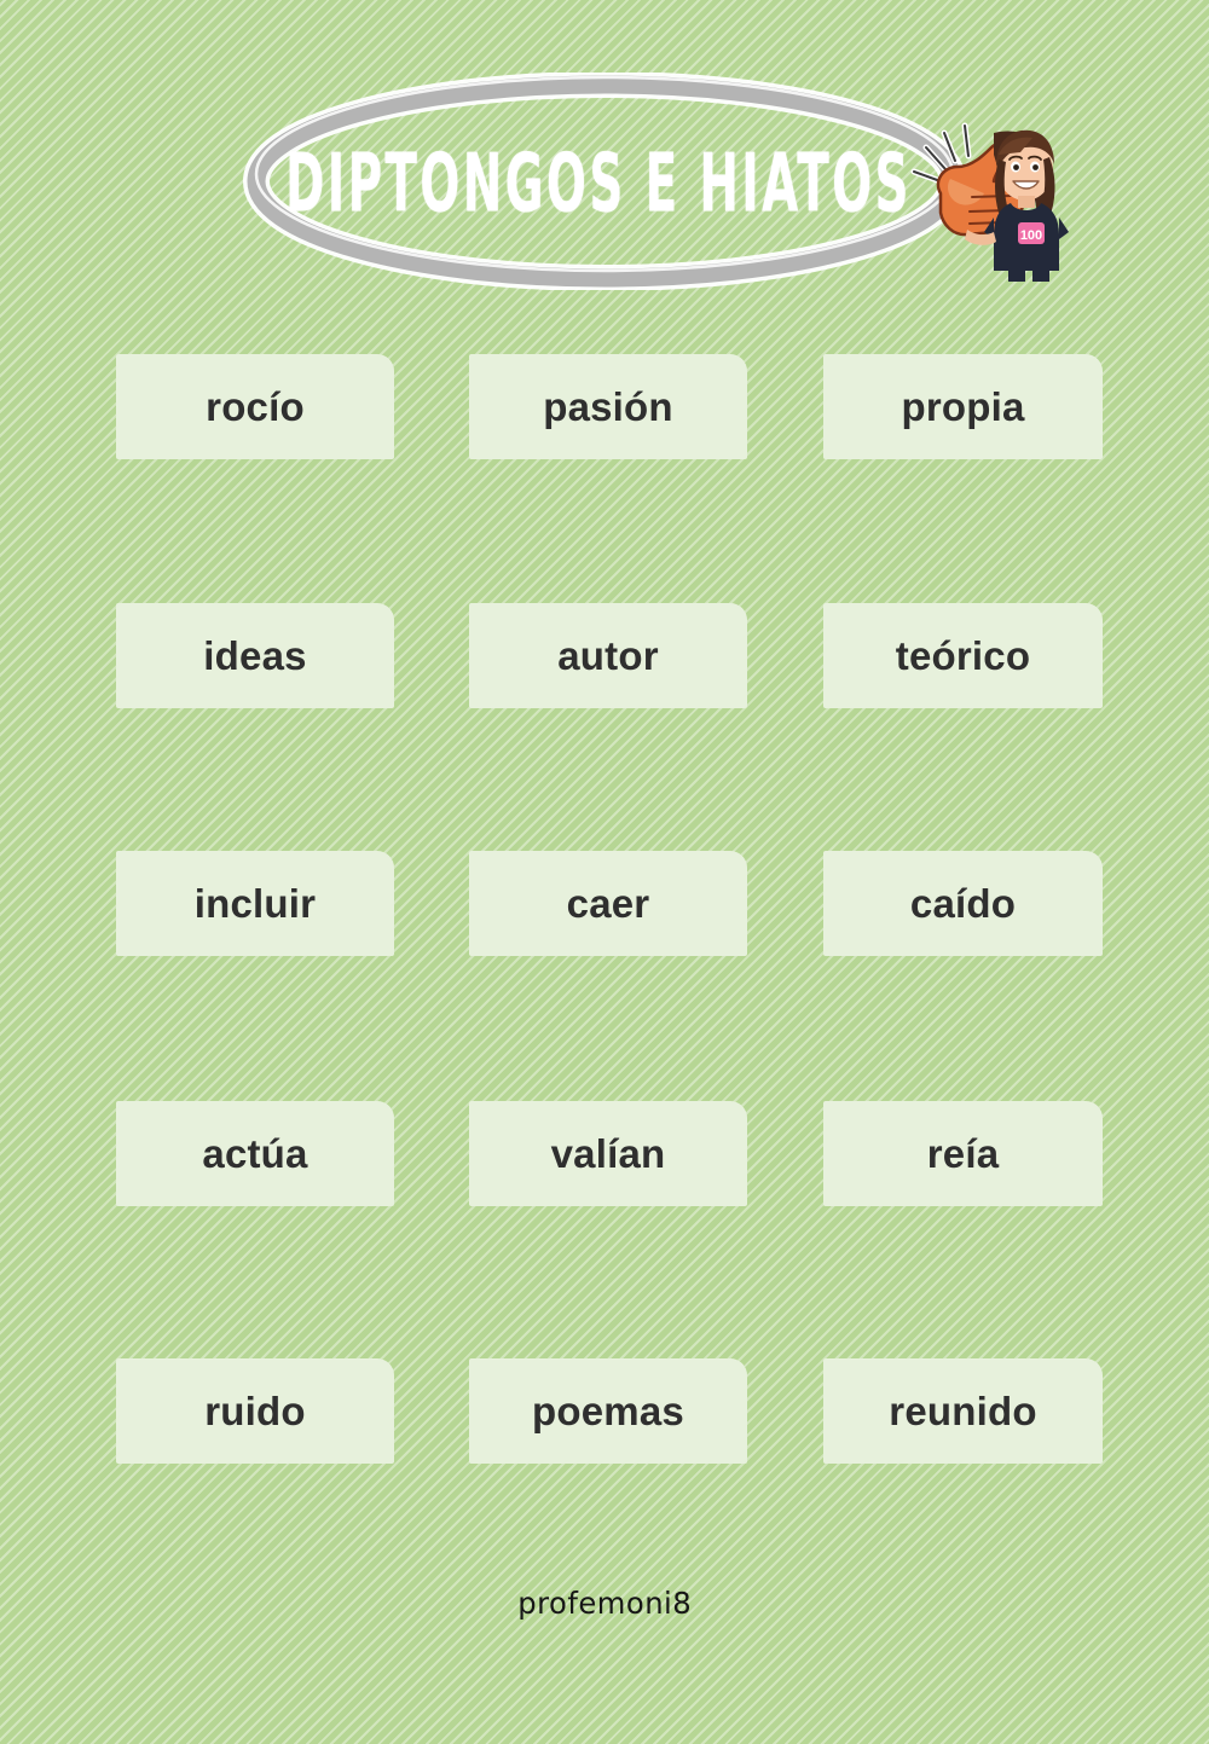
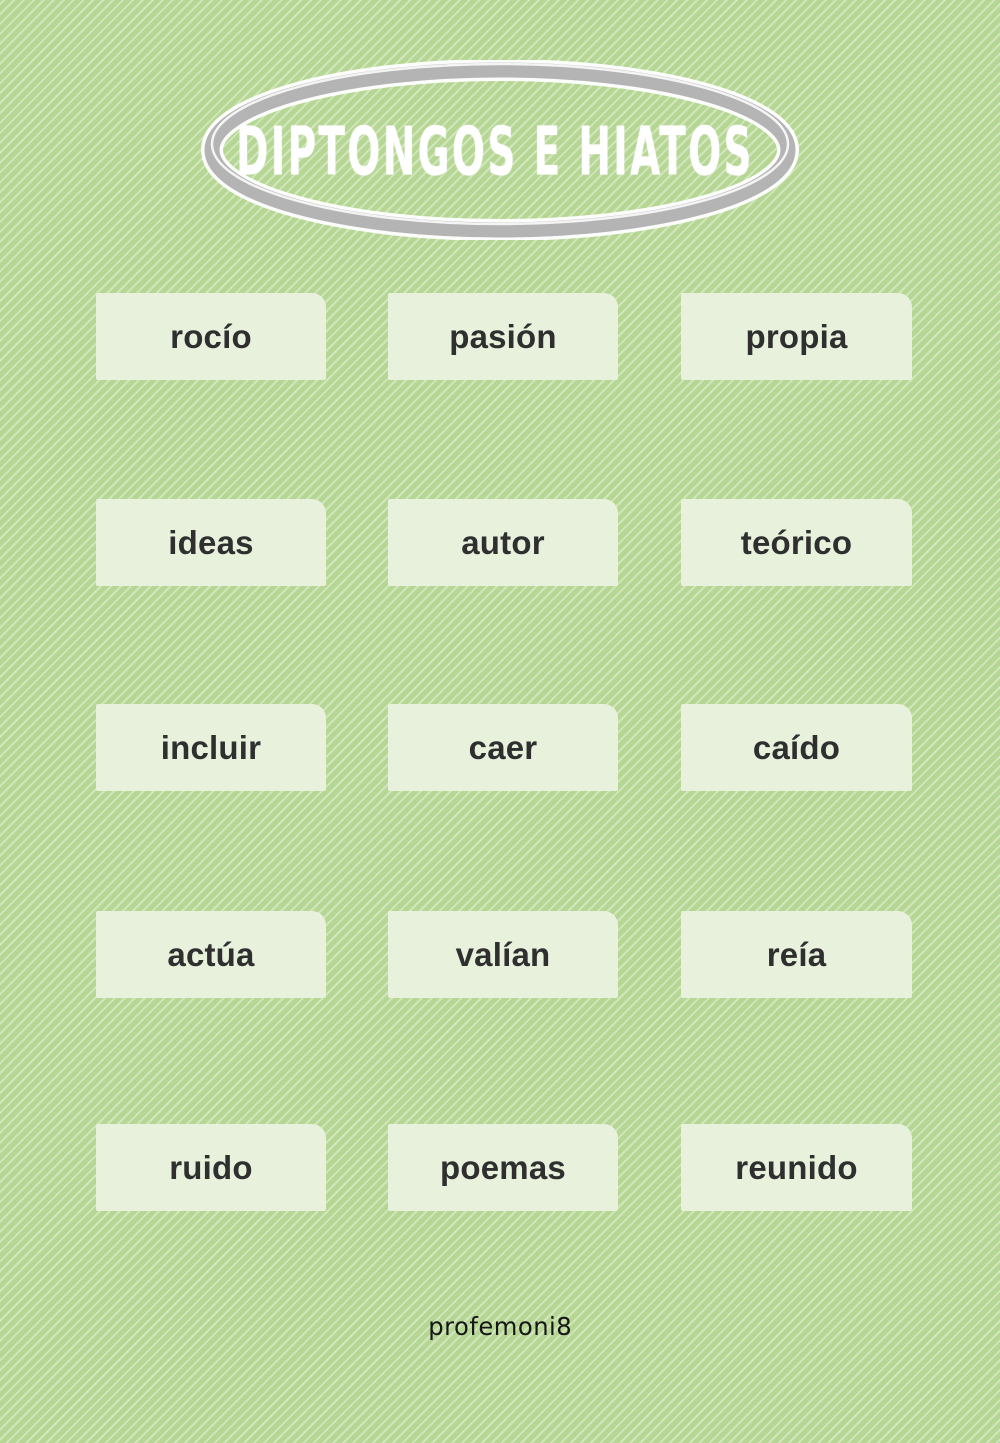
  DIPTONGOS E HIATOS
- 100
  rocío
  pasión
  propia
  ideas
  autor
  teórico
  incluir
  caer
  caído
  actúa
  valían
  reía
  ruido
  poemas
  reunido
  profemoni8
